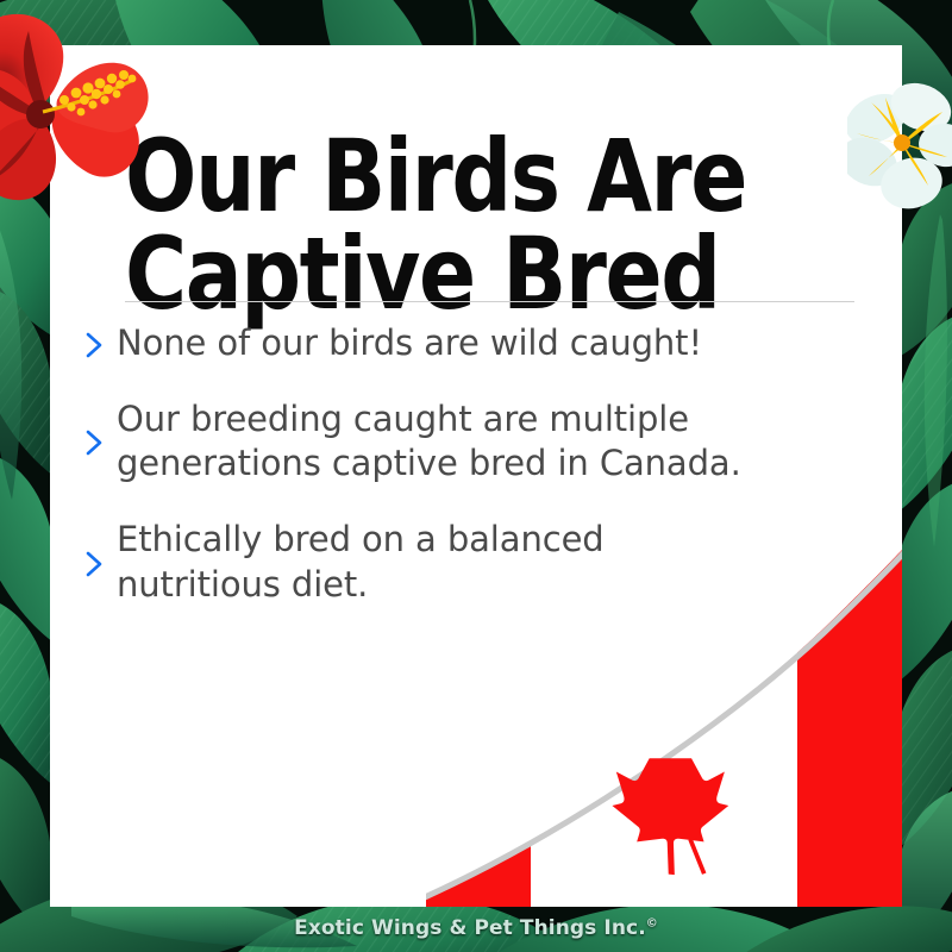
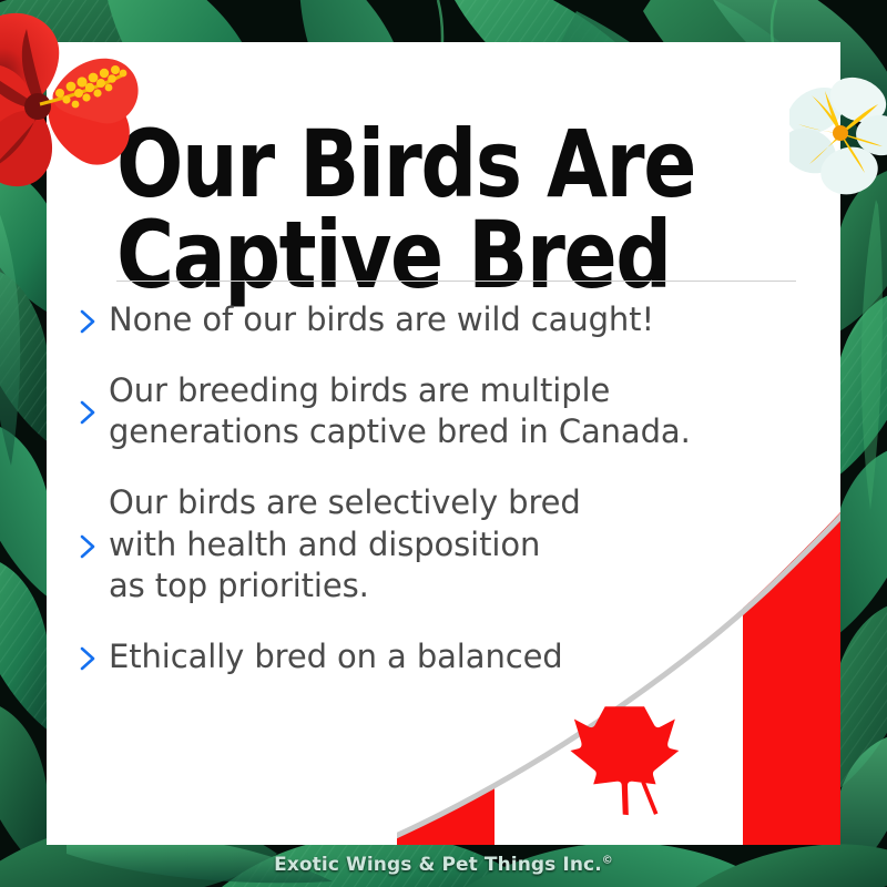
  Our Birds Are
  Captive Bred
  None of our birds are wild caught!
- Our breeding caught are multiple
+ Our breeding birds are multiple
  generations captive bred in Canada.
+ Our birds are selectively bred
+ with health and disposition
+ as top priorities.
  Ethically bred on a balanced
- nutritious diet.
  Exotic Wings & Pet Things Inc.©
